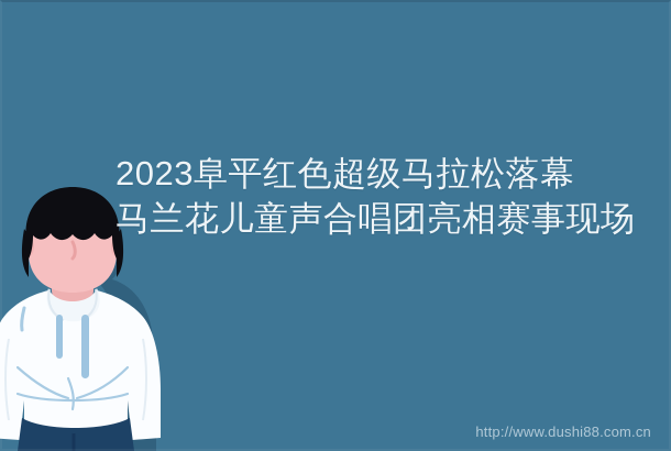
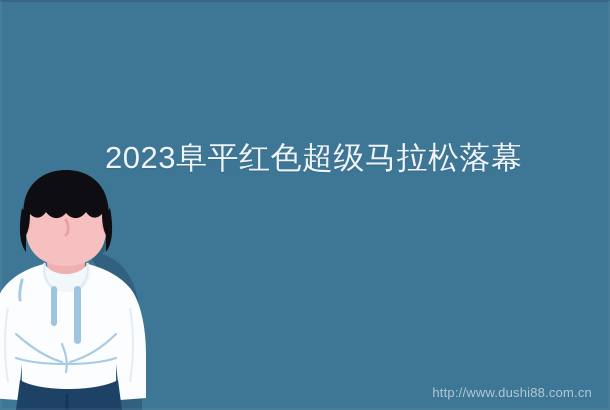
  2023阜平红色超级马拉松落幕
- 马兰花儿童声合唱团亮相赛事现场
  http://www.dushi88.com.cn
